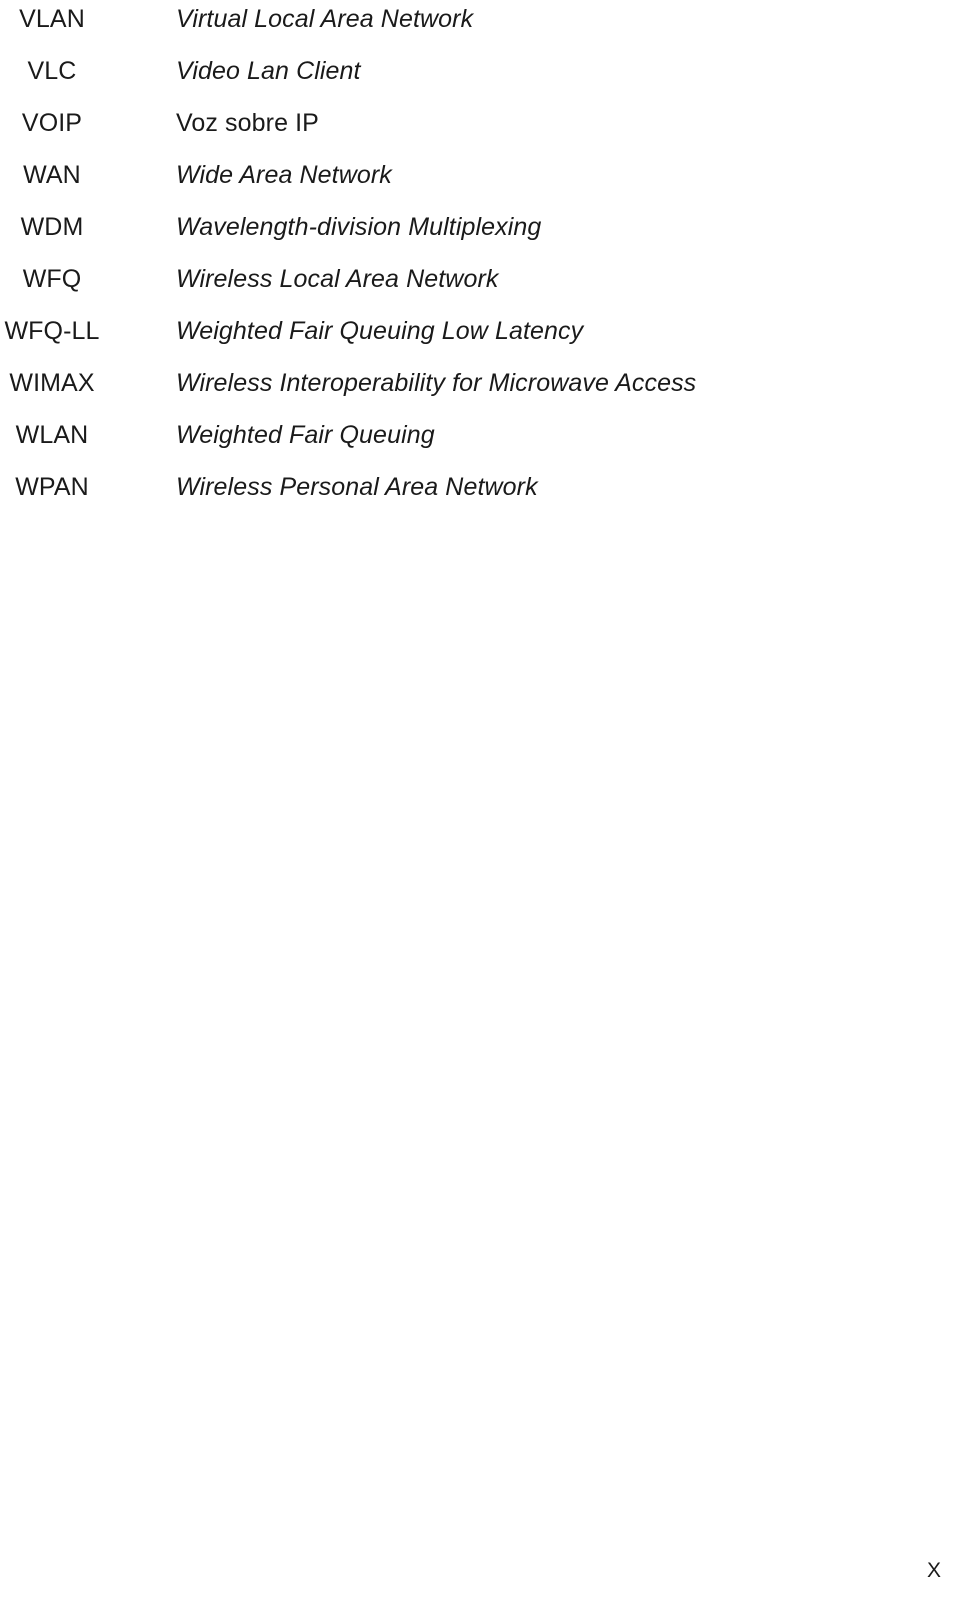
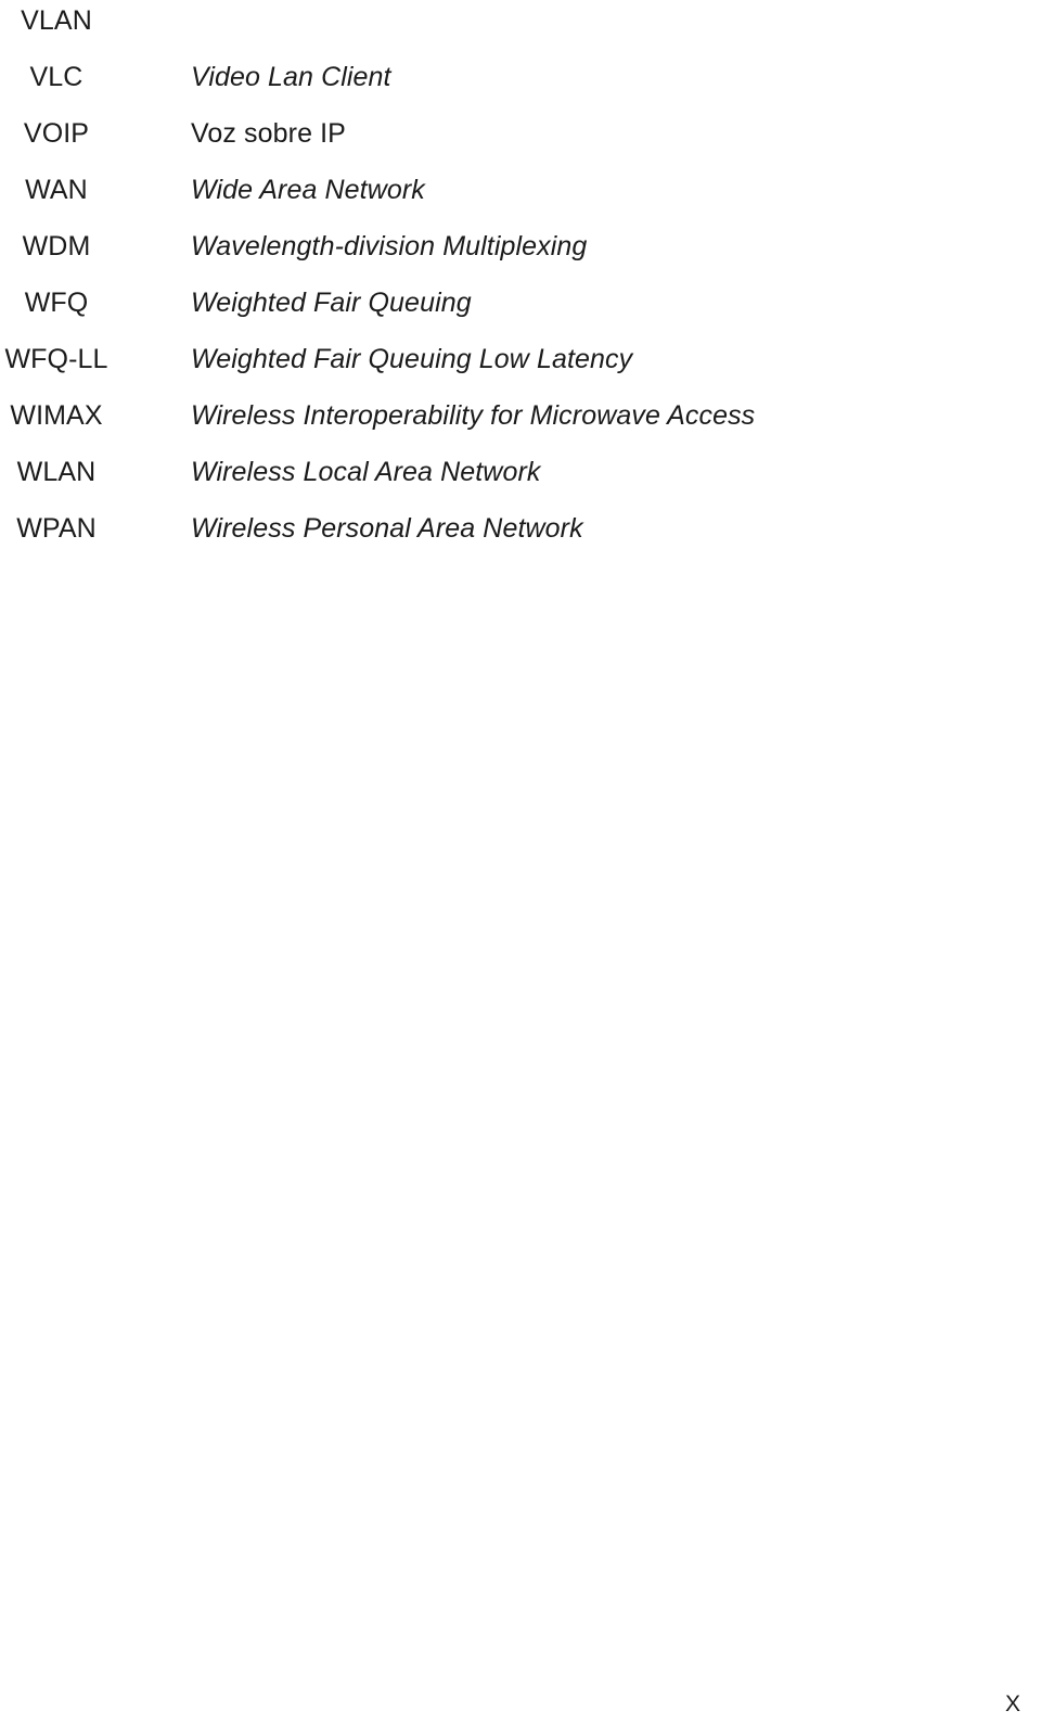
  VLAN
- Virtual Local Area Network
  VLC
  Video Lan Client
  VOIP
  Voz sobre IP
  WAN
  Wide Area Network
  WDM
  Wavelength-division Multiplexing
  WFQ
- Wireless Local Area Network
+ Weighted Fair Queuing
  WFQ-LL
  Weighted Fair Queuing Low Latency
  WIMAX
  Wireless Interoperability for Microwave Access
  WLAN
- Weighted Fair Queuing
+ Wireless Local Area Network
  WPAN
  Wireless Personal Area Network
  X
